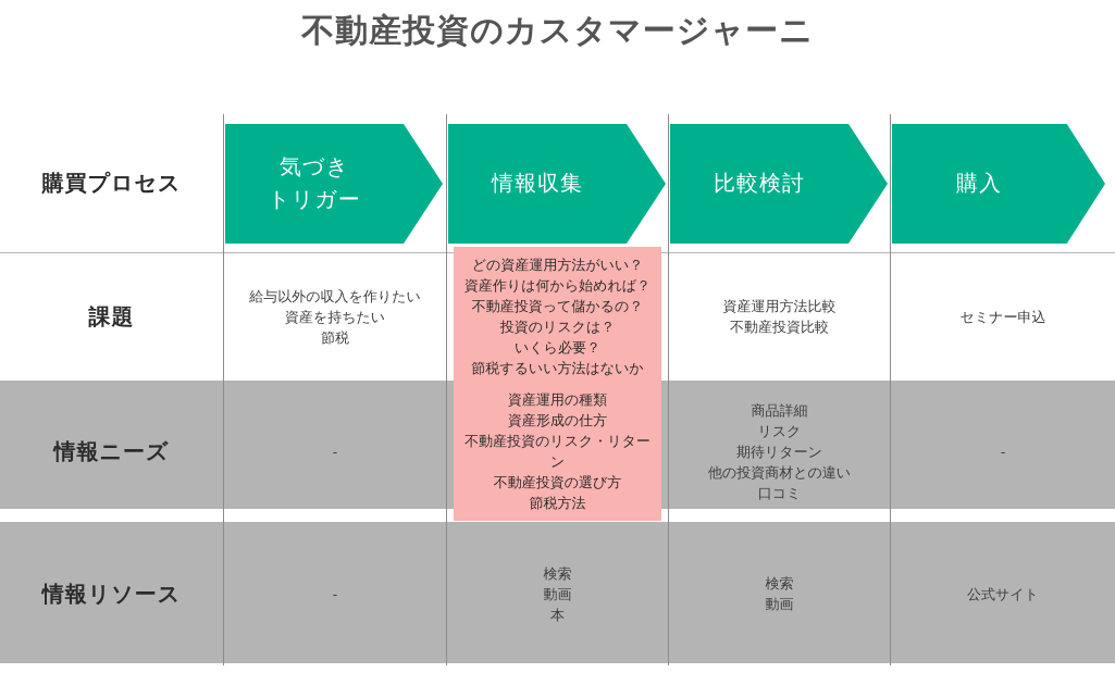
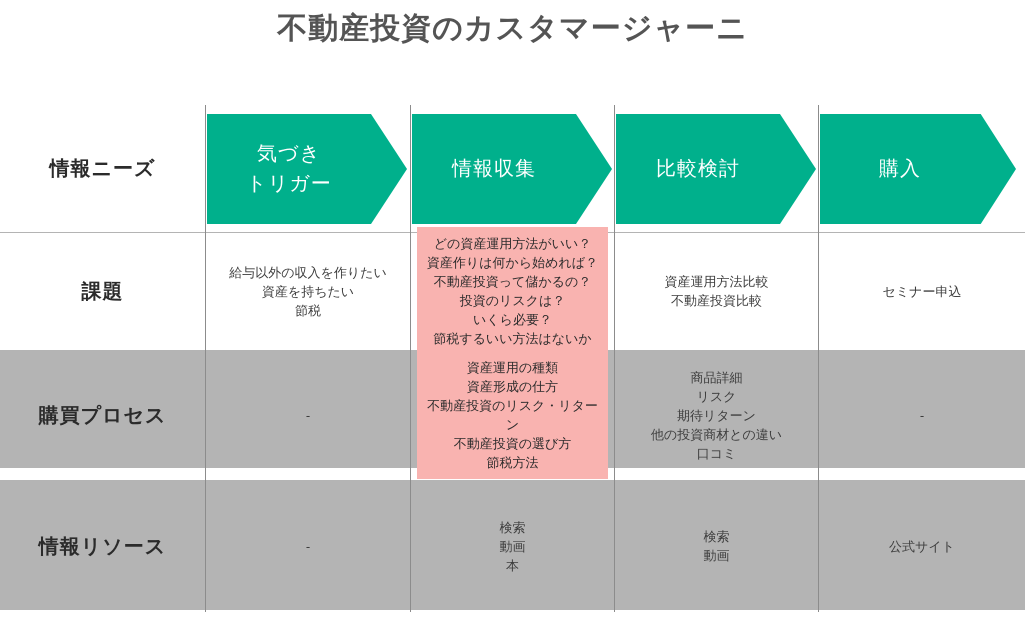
  不動産投資のカスタマージャーニ
- 購買プロセス
+ 情報ニーズ
  課題
- 情報ニーズ
+ 購買プロセス
  情報リソース
  気づき
  トリガー
  情報収集
  比較検討
  購入
  給与以外の収入を作りたい
  資産を持ちたい
  節税
  どの資産運用方法がいい？
  資産作りは何から始めれば？
  不動産投資って儲かるの？
  投資のリスクは？
  いくら必要？
  節税するいい方法はないか
  資産運用方法比較
  不動産投資比較
  セミナー申込
  -
  資産運用の種類
  資産形成の仕方
  不動産投資のリスク・リターン
  不動産投資の選び方
  節税方法
  商品詳細
  リスク
  期待リターン
  他の投資商材との違い
  口コミ
  -
  -
  検索
  動画
  本
  検索
  動画
  公式サイト
